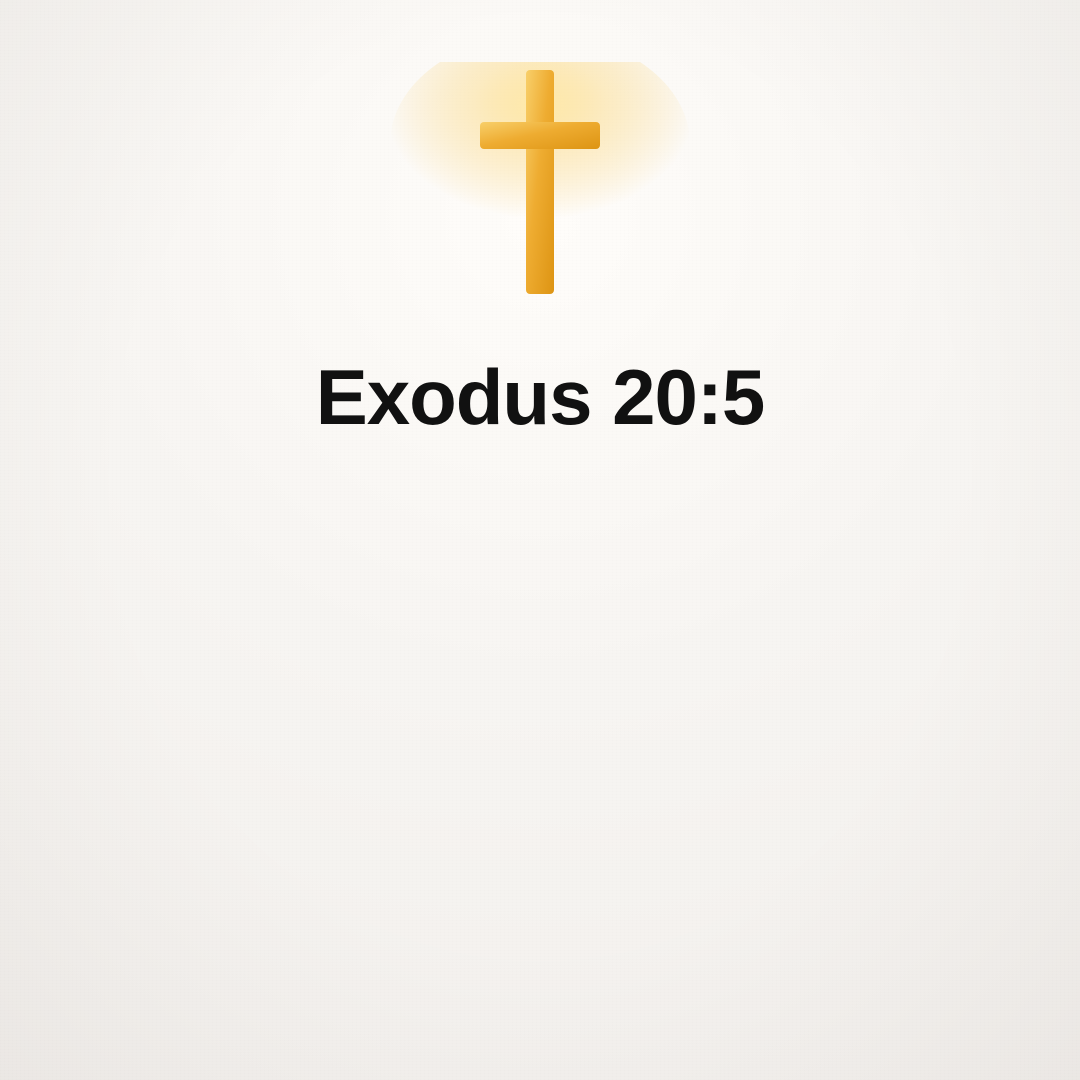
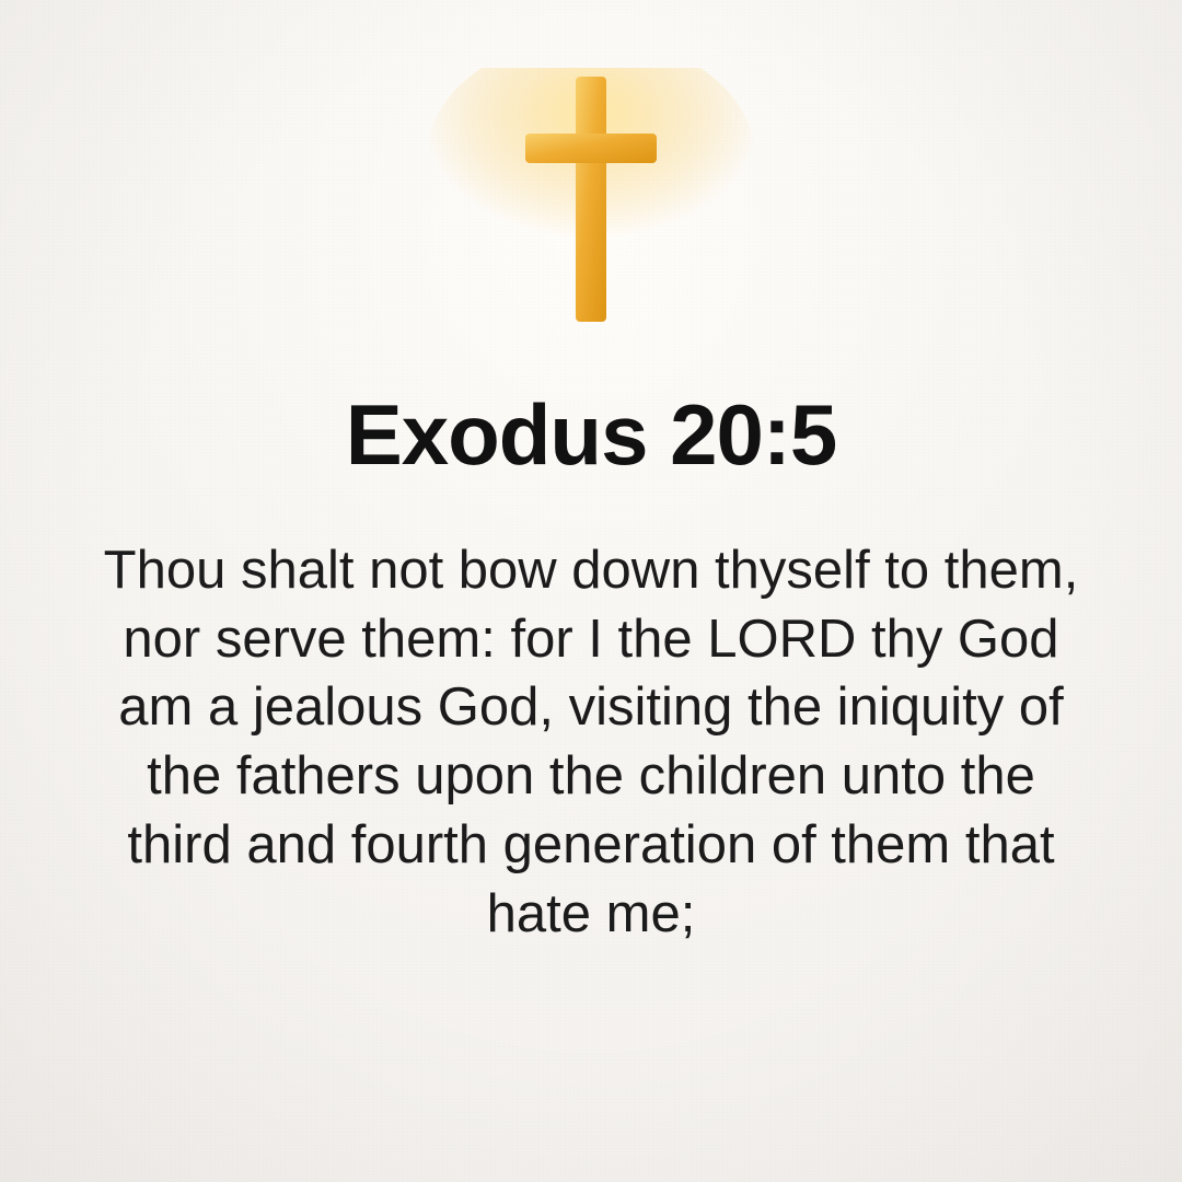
  Exodus 20:5
+ Thou shalt not bow down thyself to them, nor serve them: for I the LORD thy God am a jealous God, visiting the iniquity of the fathers upon the children unto the third and fourth generation of them that hate me;
